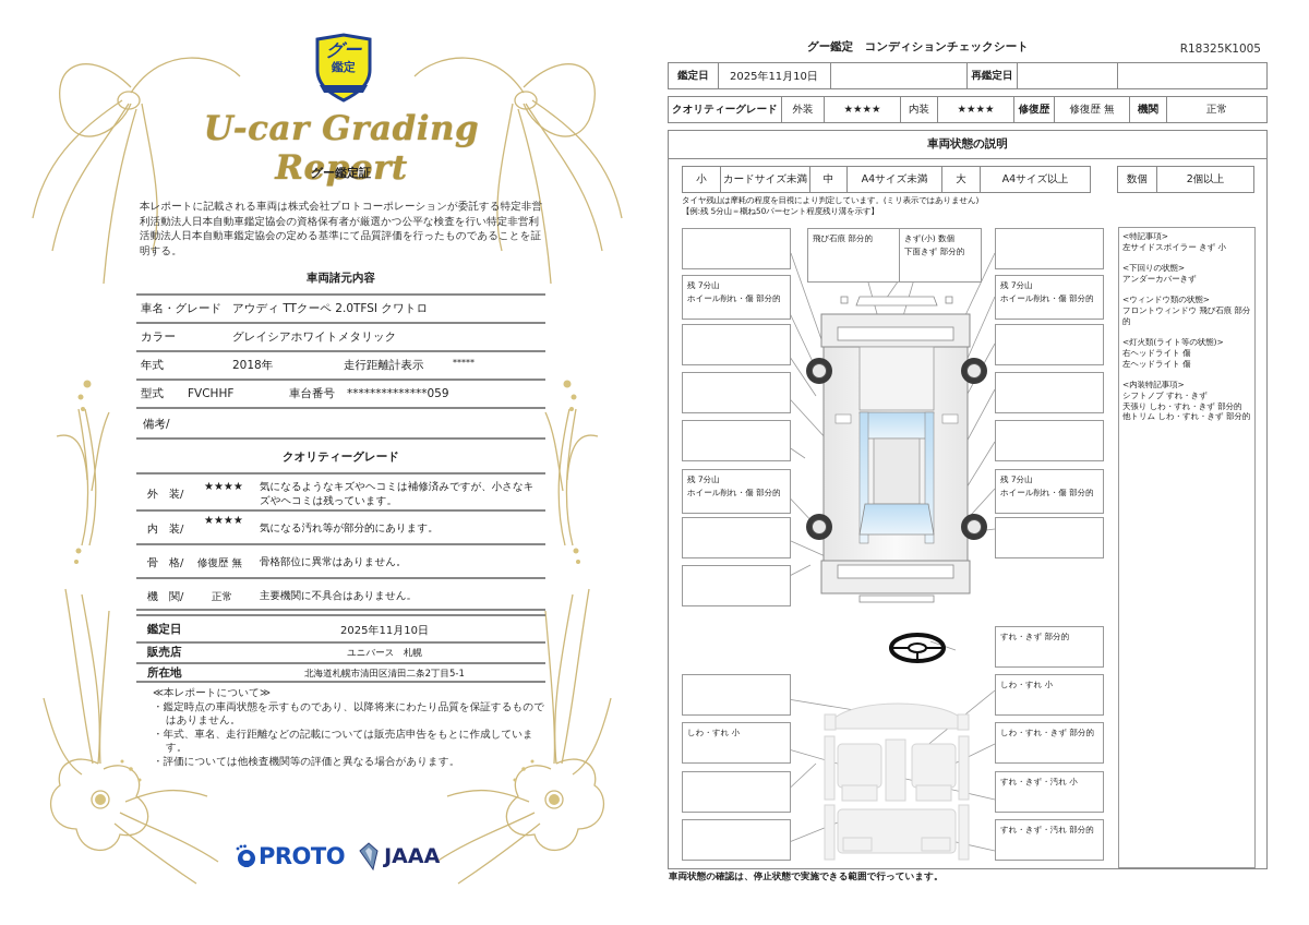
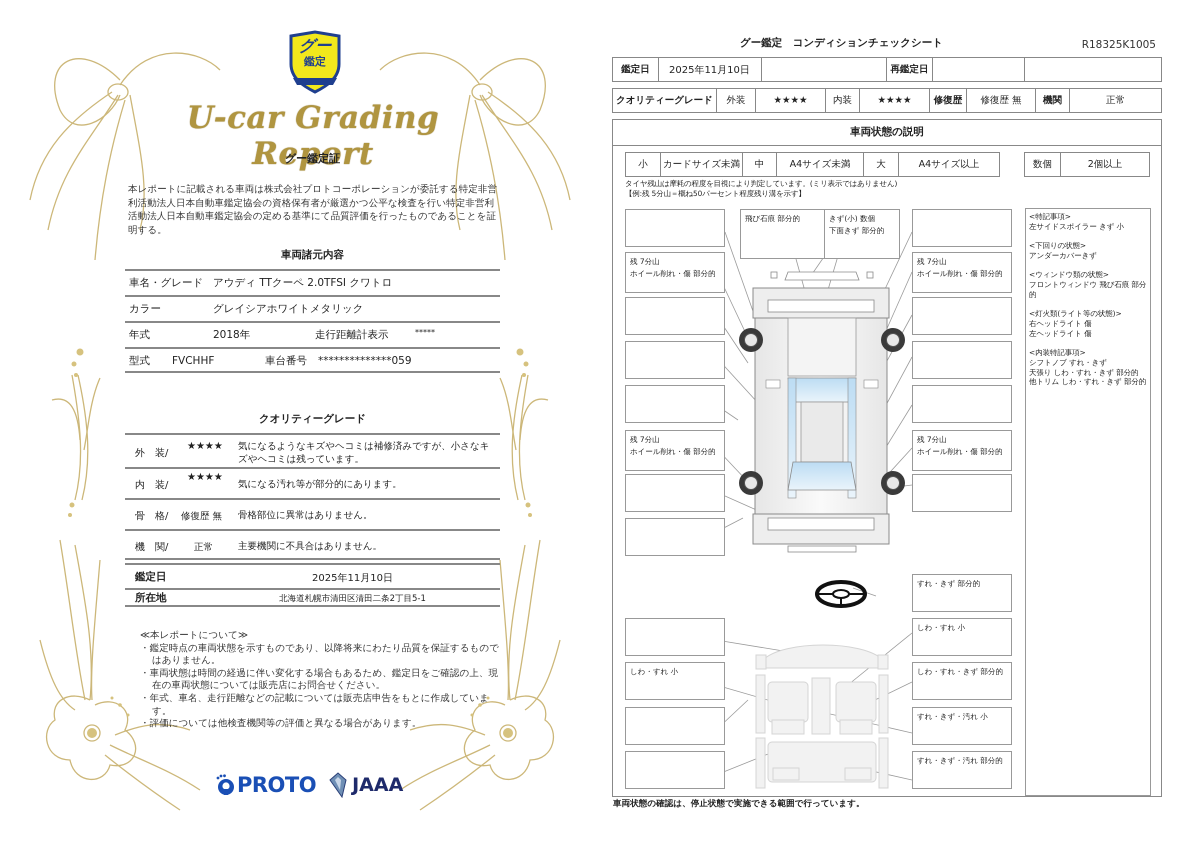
  グー
  鑑定
  U-car Grading Report
  グー鑑定証
  本レポートに記載される車両は株式会社プロトコーポレーションが委託する特定非営利活動法人日本自動車鑑定協会の資格保有者が厳選かつ公平な検査を行い特定非営利活動法人日本自動車鑑定協会の定める基準にて品質評価を行ったものであることを証明する。
  車両諸元内容
  車名・グレード
  アウディ TTクーペ 2.0TFSI クワトロ
  カラー
  グレイシアホワイトメタリック
  年式
  2018年
  走行距離計表示
  *****
  型式
  FVCHHF
  車台番号
  **************059
- 備考/
  クオリティーグレード
  外 装/
  ★★★★
  気になるようなキズやヘコミは補修済みですが、小さなキズやヘコミは残っています。
  内 装/
  ★★★★
  気になる汚れ等が部分的にあります。
  骨 格/
  修復歴 無
  骨格部位に異常はありません。
  機 関/
  正常
  主要機関に不具合はありません。
  鑑定日
  2025年11月10日
- 販売店
- ユニバース 札幌
  所在地
  北海道札幌市清田区清田二条2丁目5-1
  ≪本レポートについて≫
  ・鑑定時点の車両状態を示すものであり、以降将来にわたり品質を保証するものではありません。
+ ・車両状態は時間の経過に伴い変化する場合もあるため、鑑定日をご確認の上、現在の車両状態については販売店にお問合せください。
  ・年式、車名、走行距離などの記載については販売店申告をもとに作成しています。
  ・評価については他検査機関等の評価と異なる場合があります。
  PROTO
  JAAA
  グー鑑定 コンディションチェックシート
  R18325K1005
  鑑定日
  2025年11月10日
  再鑑定日
  クオリティーグレード
  外装
  ★★★★
  内装
  ★★★★
  修復歴
  修復歴 無
  機関
  正常
  車両状態の説明
  小
  カードサイズ未満
  中
  A4サイズ未満
  大
  A4サイズ以上
  数個
  2個以上
  タイヤ残山は摩耗の程度を目視により判定しています。(ミリ表示ではありません)
  【例:残 5分山＝概ね50パーセント程度残り溝を示す】
  残 7分山
  ホイール削れ・傷 部分的
  残 7分山
  ホイール削れ・傷 部分的
  飛び石痕 部分的
  きず(小) 数個
  下面きず 部分的
  残 7分山
  ホイール削れ・傷 部分的
  残 7分山
  ホイール削れ・傷 部分的
  すれ・きず 部分的
  しわ・すれ 小
  しわ・すれ 小
  しわ・すれ・きず 部分的
  すれ・きず・汚れ 小
  すれ・きず・汚れ 部分的
  <特記事項>
  左サイドスポイラー きず 小
  <下回りの状態>
  アンダーカバーきず
  <ウィンドウ類の状態>
  フロントウィンドウ 飛び石痕 部分的
  <灯火類(ライト等の状態)>
  右ヘッドライト 傷
  左ヘッドライト 傷
  <内装特記事項>
  シフトノブ すれ・きず
  天張り しわ・すれ・きず 部分的
  他トリム しわ・すれ・きず 部分的
  車両状態の確認は、停止状態で実施できる範囲で行っています。
